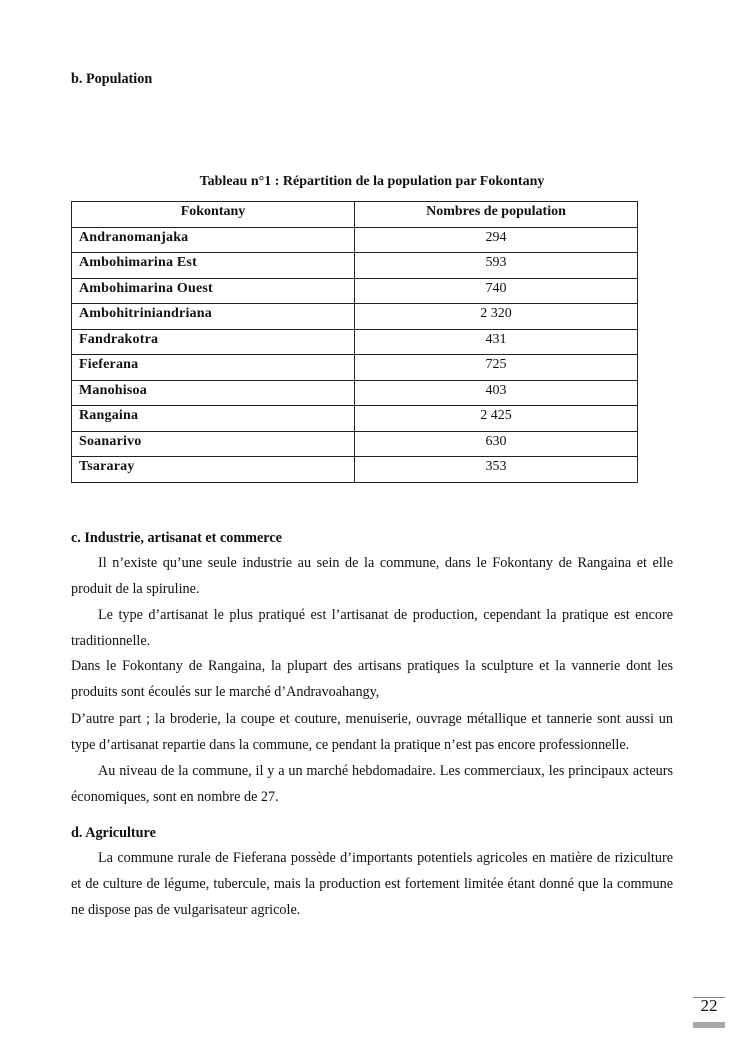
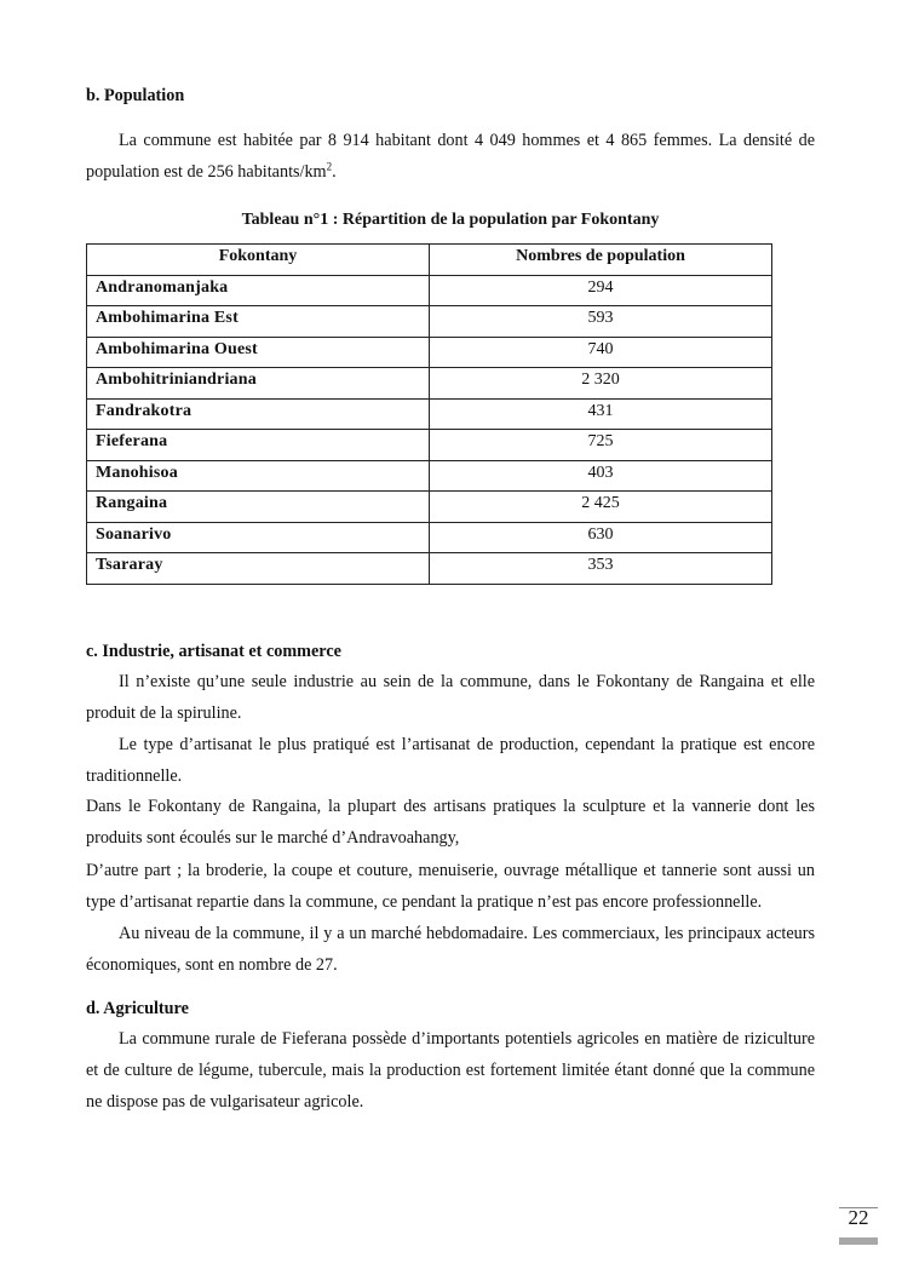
  b. Population
+ La commune est habitée par 8 914 habitant dont 4 049 hommes et 4 865 femmes. La densité de population est de 256 habitants/km2.
  Tableau n°1 : Répartition de la population par Fokontany
  Fokontany	Nombres de population
  Andranomanjaka	294
  Ambohimarina Est	593
  Ambohimarina Ouest	740
  Ambohitriniandriana	2 320
  Fandrakotra	431
  Fieferana	725
  Manohisoa	403
  Rangaina	2 425
  Soanarivo	630
  Tsararay	353
  c. Industrie, artisanat et commerce
  Il n’existe qu’une seule industrie au sein de la commune, dans le Fokontany de Rangaina et elle produit de la spiruline.
  Le type d’artisanat le plus pratiqué est l’artisanat de production, cependant la pratique est encore traditionnelle.
  Dans le Fokontany de Rangaina, la plupart des artisans pratiques la sculpture et la vannerie dont les produits sont écoulés sur le marché d’Andravoahangy,
  D’autre part ; la broderie, la coupe et couture, menuiserie, ouvrage métallique et tannerie sont aussi un type d’artisanat repartie dans la commune, ce pendant la pratique n’est pas encore professionnelle.
  Au niveau de la commune, il y a un marché hebdomadaire. Les commerciaux, les principaux acteurs économiques, sont en nombre de 27.
  d. Agriculture
  La commune rurale de Fieferana possède d’importants potentiels agricoles en matière de riziculture et de culture de légume, tubercule, mais la production est fortement limitée étant donné que la commune ne dispose pas de vulgarisateur agricole.
  22
